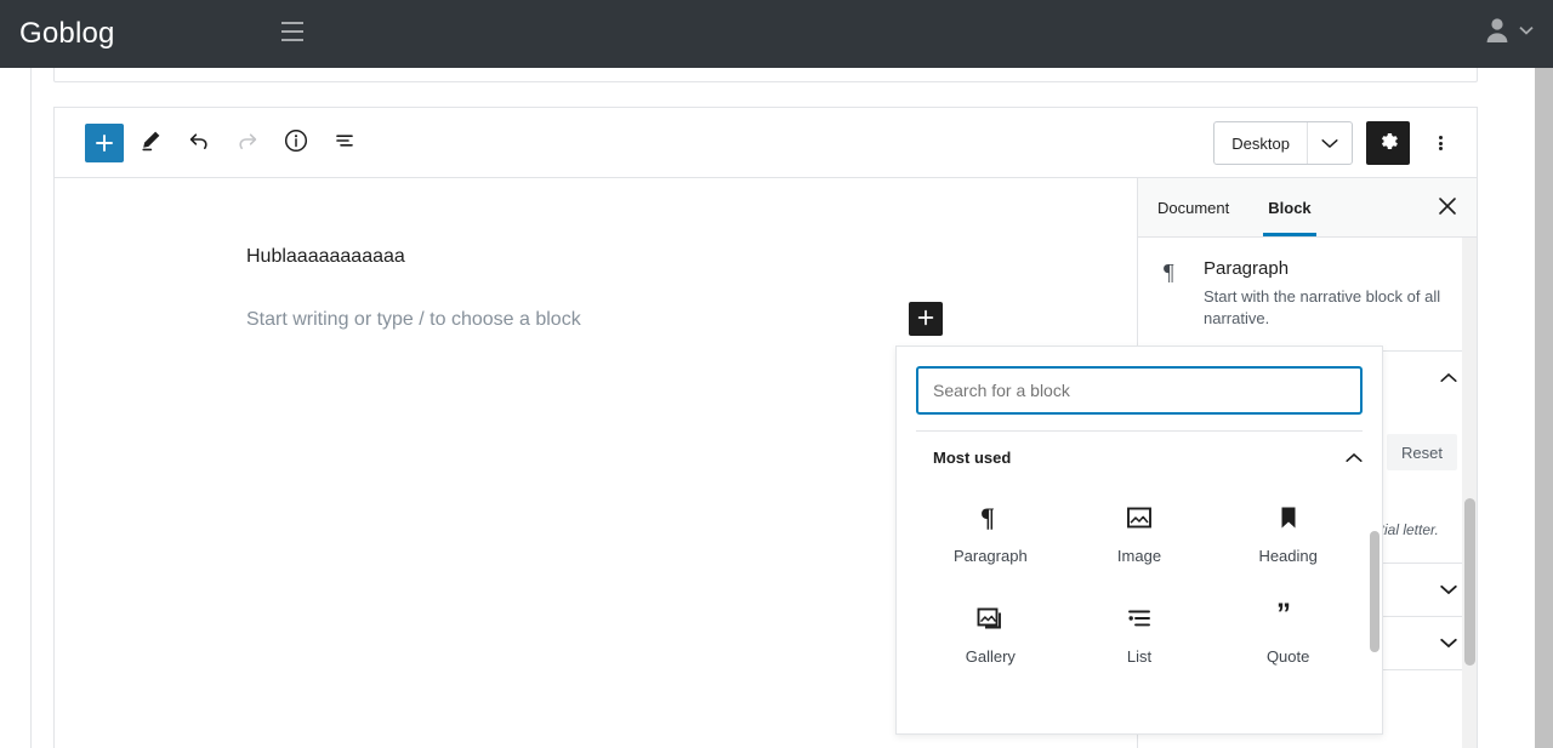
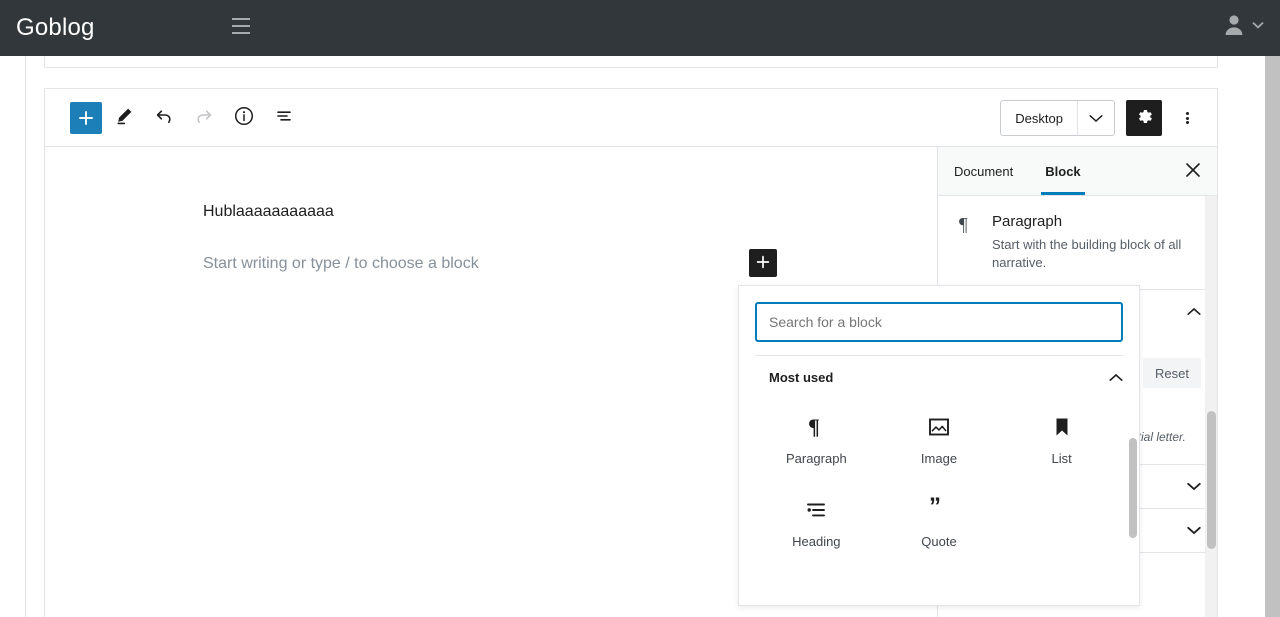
  Goblog
  Desktop
  Hublaaaaaaaaaaa
  Start writing or type / to choose a block
  Document
  Block
  ¶
  Paragraph
- Start with the narrative block of all narrative.
+ Start with the building block of all narrative.
  Reset
  Search for a block
  Most used
  ¶
  Paragraph
  Image
- Heading
+ List
- Gallery
- List
+ Heading
  ”
  Quote
